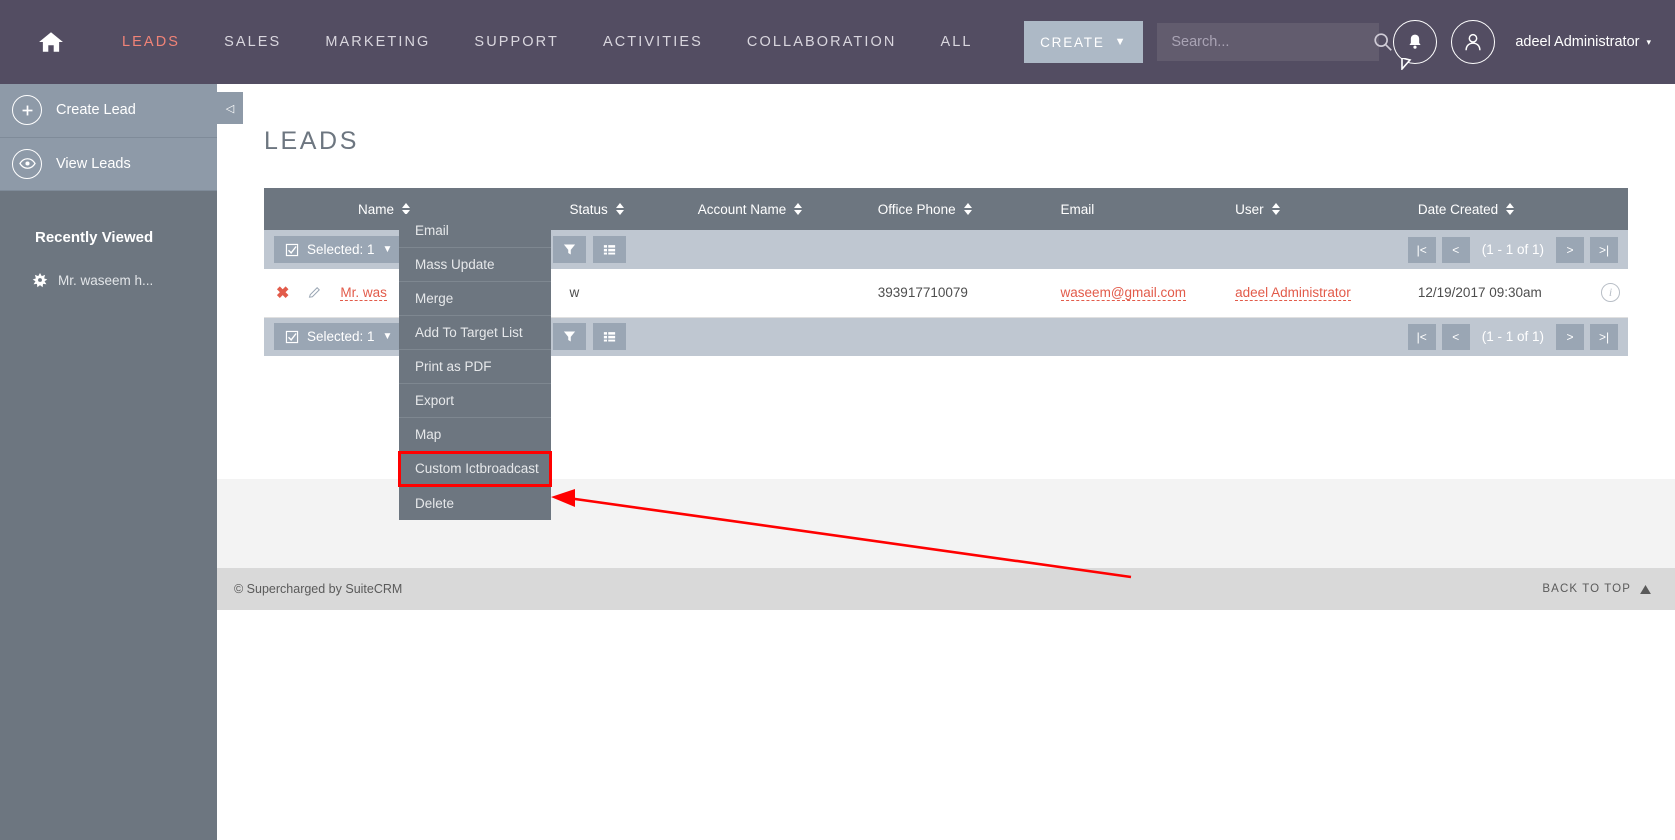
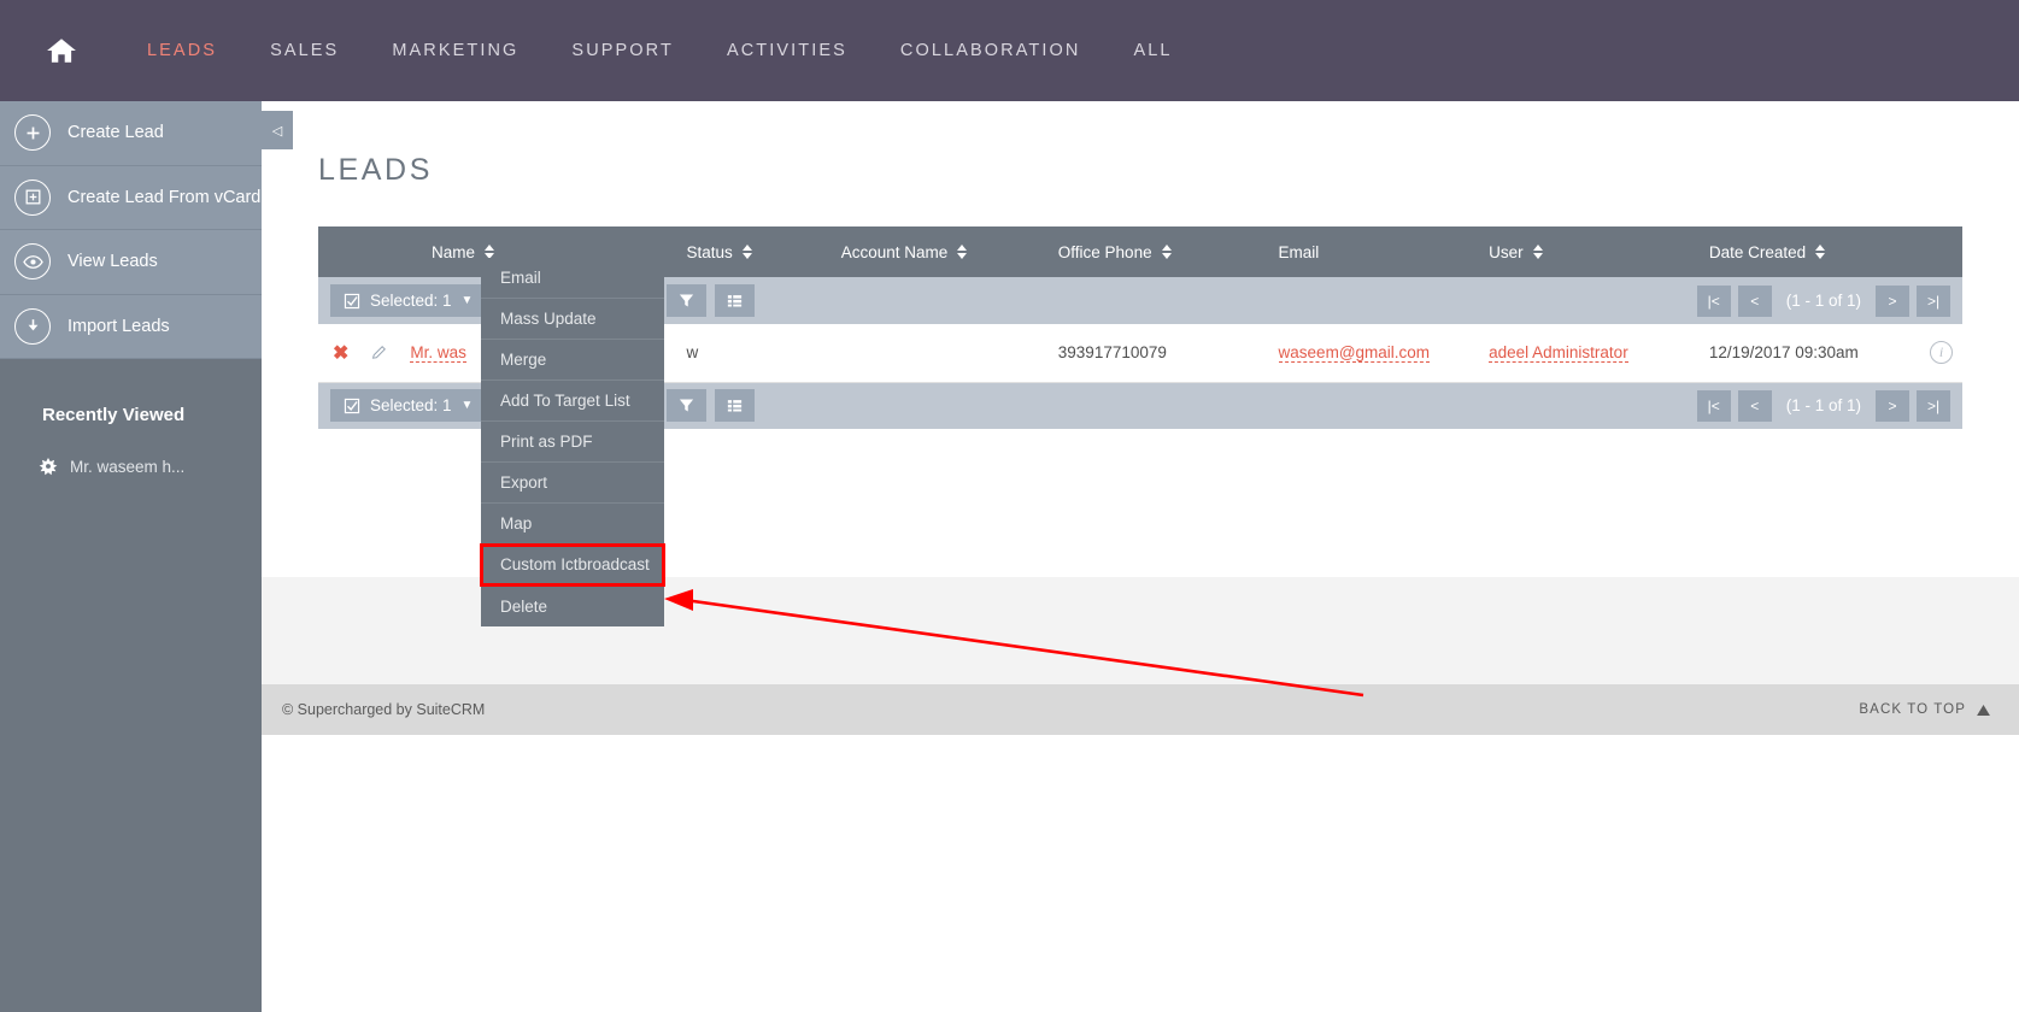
  LEADS
  SALES
  MARKETING
  SUPPORT
  ACTIVITIES
  COLLABORATION
  ALL
- CREATE
- ▼
- Search...
- adeel Administrator
- ▾
  Create Lead
+ Create Lead From vCard
  View Leads
+ Import Leads
  Recently Viewed
  Mr. waseem h...
  ◁
  LEADS
  Name	Status	Account Name	Office Phone	Email	User	Date Created
  ✖ Mr. was	w		393917710079	waseem@gmail.com	adeel Administrator	12/19/2017 09:30am i
  Email
  Mass Update
  Merge
  Add To Target List
  Print as PDF
  Export
  Map
  Custom Ictbroadcast
  Delete
  © Supercharged by SuiteCRM
  BACK TO TOP
